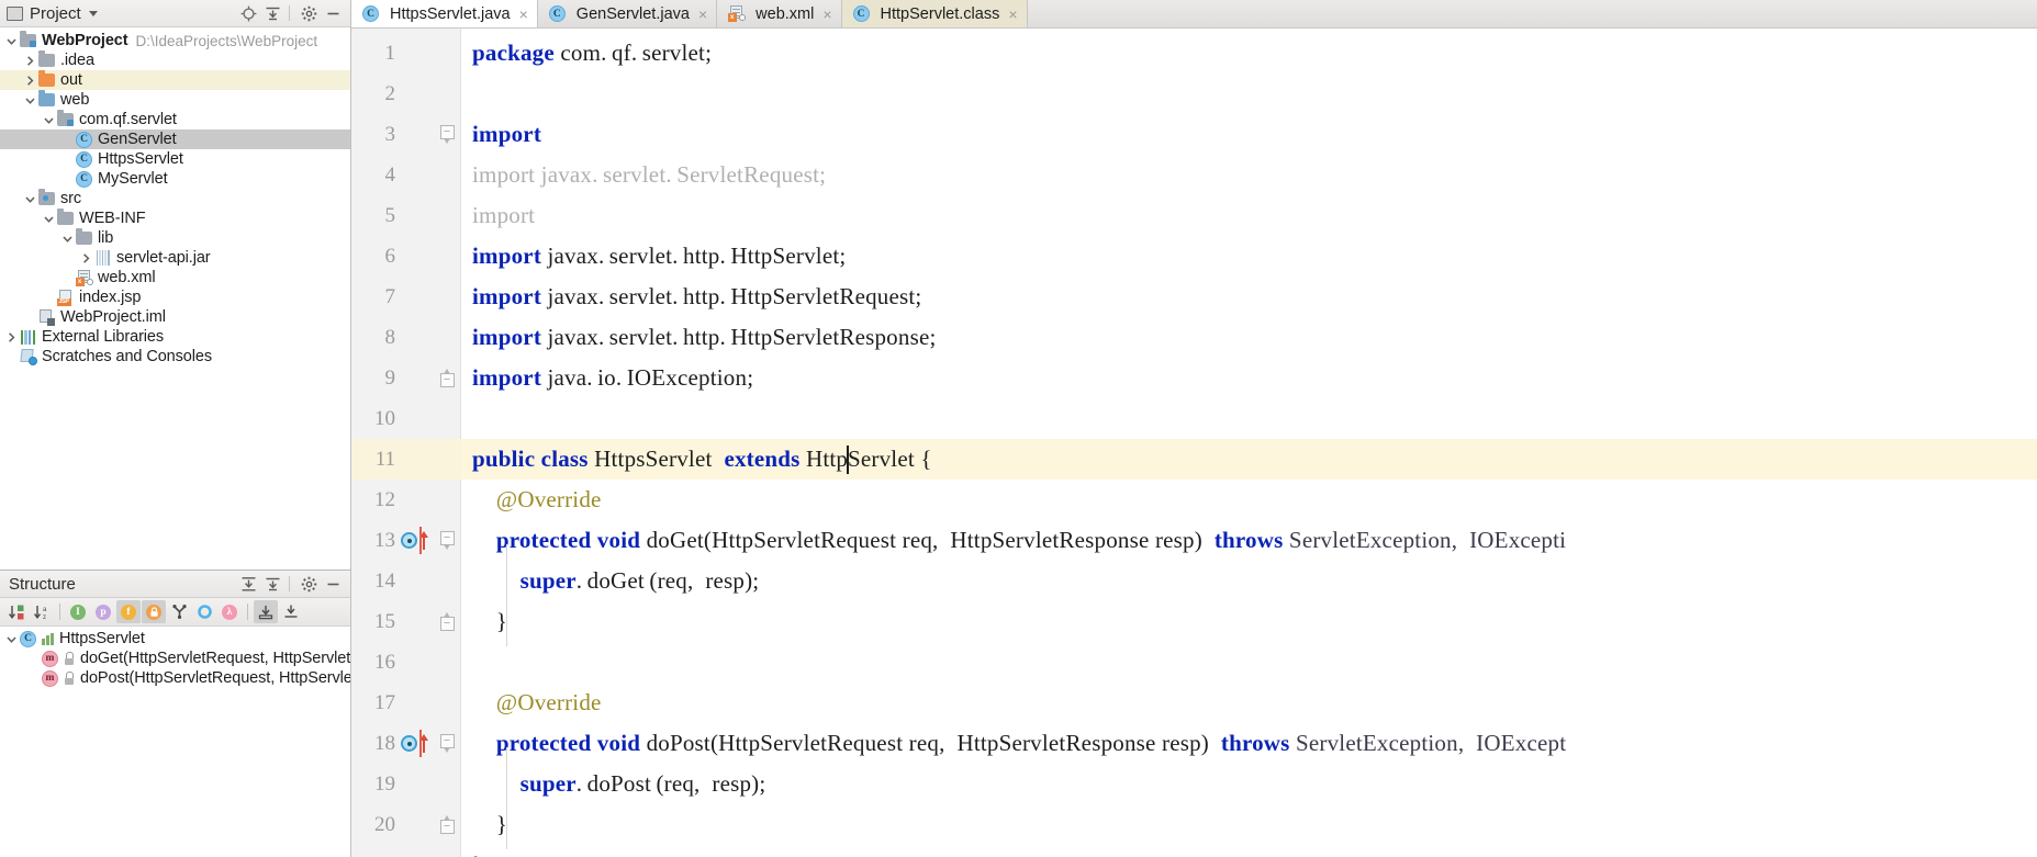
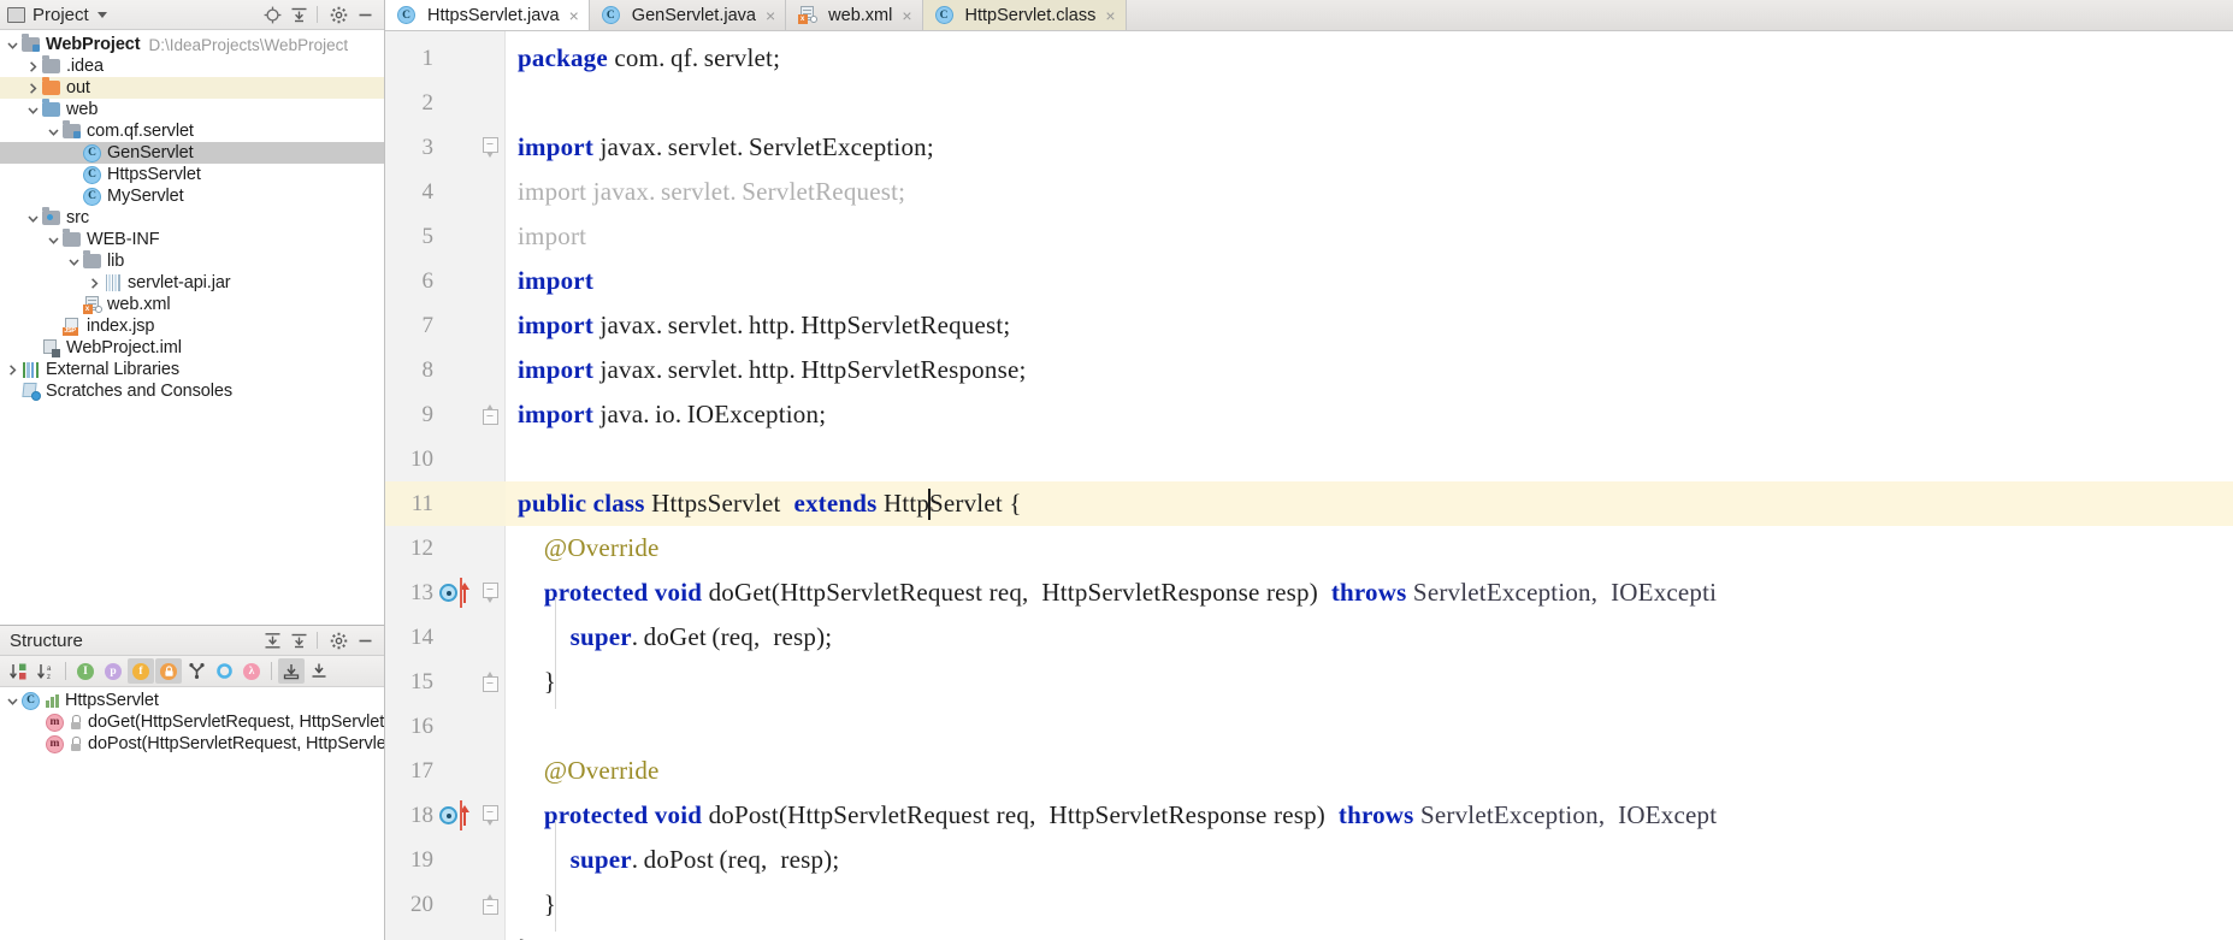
  Project
  WebProject
  D:\IdeaProjects\WebProject
  .idea
  out
  web
  com.qf.servlet
  C
  GenServlet
  C
  HttpsServlet
  C
  MyServlet
  src
  WEB-INF
  lib
  servlet-api.jar
  web.xml
  index.jsp
  WebProject.iml
  External Libraries
  Scratches and Consoles
  Structure
  I
  p
  f
  λ
  C
  HttpsServlet
  m
  doGet(HttpServletRequest, HttpServlet
  m
  doPost(HttpServletRequest, HttpServle
  C
  HttpsServlet.java
  ×
  C
  GenServlet.java
  ×
  web.xml
  ×
  C
  HttpServlet.class
  ×
  1
  2
  3
  −
  4
  5
  6
  7
  8
  9
  −
  10
  11
  12
  13
  −
  14
  15
  −
  16
  17
  18
  −
  19
  20
  −
  package
  com. qf. servlet;
  import
+ javax. servlet. ServletException;
  import
  javax. servlet. ServletRequest;
  import
  import
- javax. servlet. http. HttpServlet;
  import
  javax. servlet. http. HttpServletRequest;
  import
  javax. servlet. http. HttpServletResponse;
  import
  java. io. IOException;
  public class
  HttpsServlet
  extends
  Http
  Servlet {
  @Override
  protected void
  doGet
  (HttpServletRequest req, HttpServletResponse resp)
  throws
  ServletException, IOExcepti
  super
  . doGet (req, resp);
  }
  @Override
  protected void
  doPost
  (HttpServletRequest req, HttpServletResponse resp)
  throws
  ServletException, IOExcept
  super
  . doPost (req, resp);
  }
